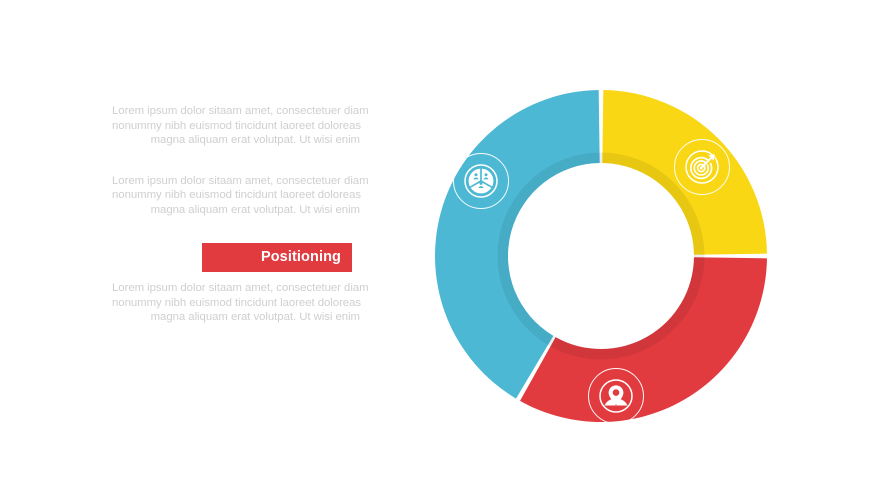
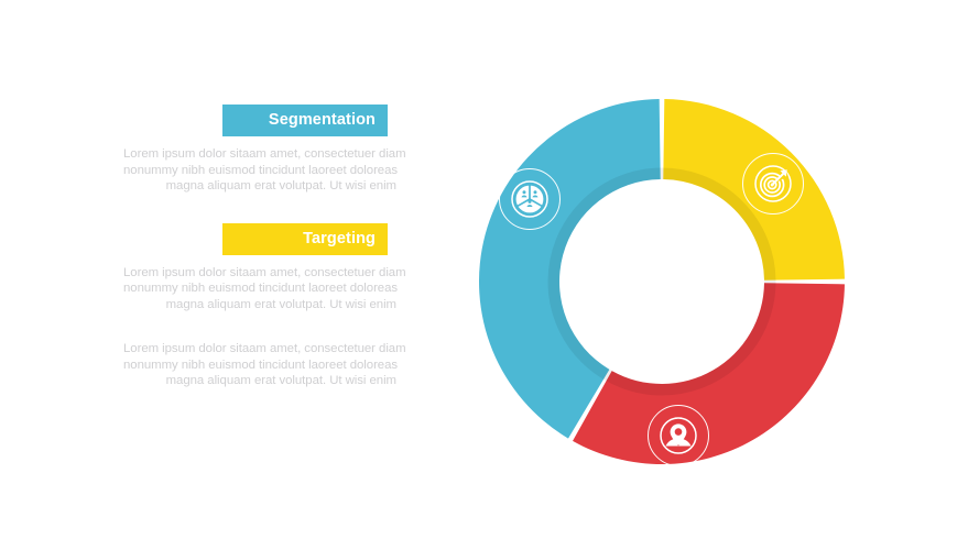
+ Segmentation
  Lorem ipsum dolor sitaam amet, consectetuer diam
  nonummy nibh euismod tincidunt laoreet doloreas
  magna aliquam erat volutpat. Ut wisi enim
+ Targeting
  Lorem ipsum dolor sitaam amet, consectetuer diam
  nonummy nibh euismod tincidunt laoreet doloreas
  magna aliquam erat volutpat. Ut wisi enim
- Positioning
  Lorem ipsum dolor sitaam amet, consectetuer diam
  nonummy nibh euismod tincidunt laoreet doloreas
  magna aliquam erat volutpat. Ut wisi enim
